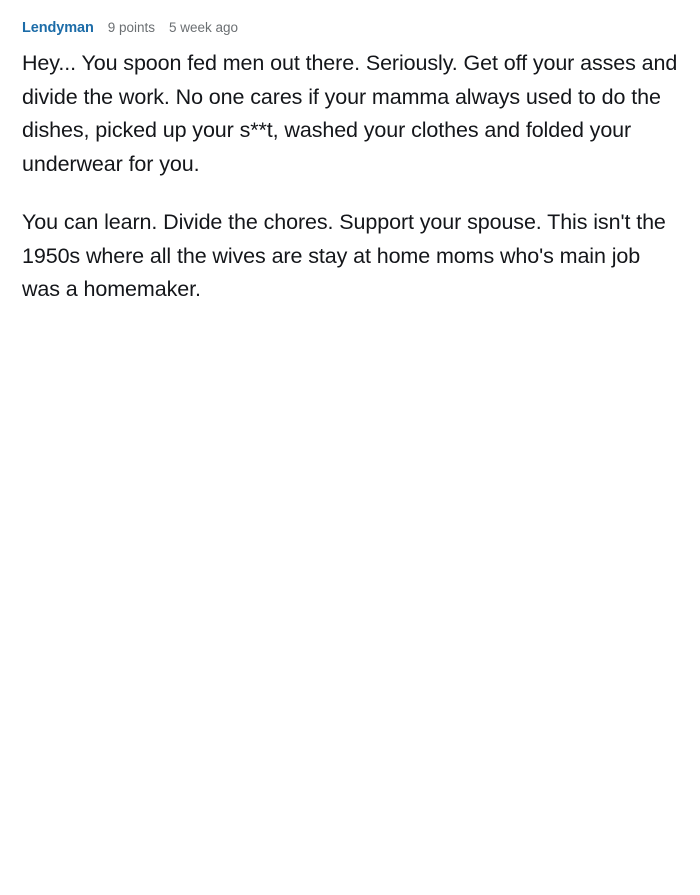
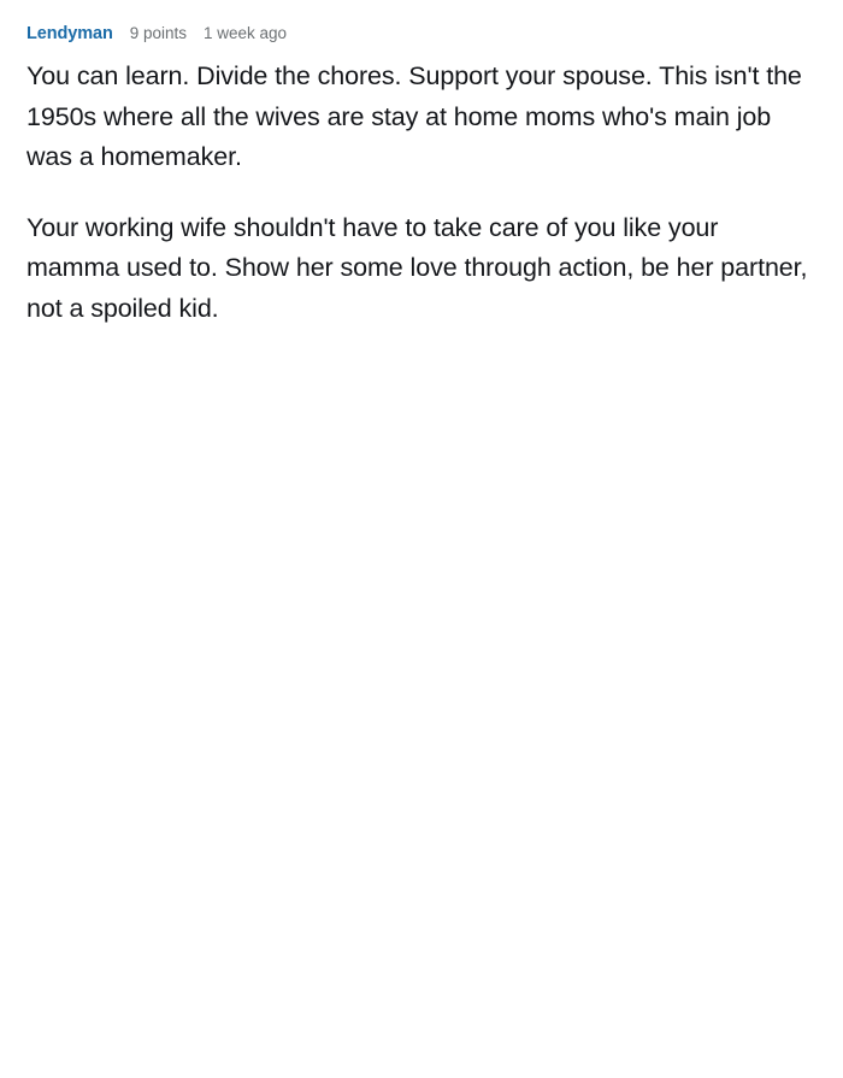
  Lendyman
  9 points
- 5 week ago
+ 1 week ago
- Hey... You spoon fed men out there. Seriously. Get off your asses and divide the work. No one cares if your mamma always used to do the dishes, picked up your s**t, washed your clothes and folded your underwear for you.
  You can learn. Divide the chores. Support your spouse. This isn't the 1950s where all the wives are stay at home moms who's main job was a homemaker.
+ Your working wife shouldn't have to take care of you like your mamma used to. Show her some love through action, be her partner, not a spoiled kid.
